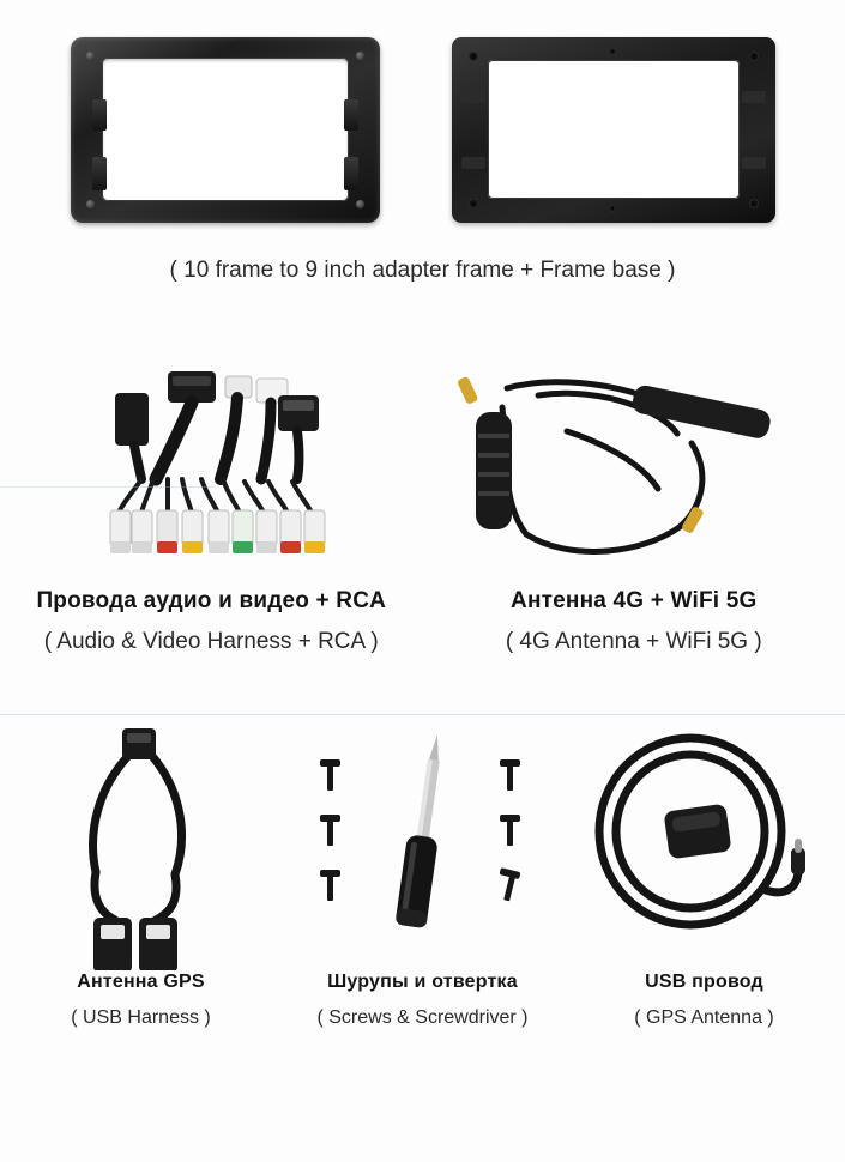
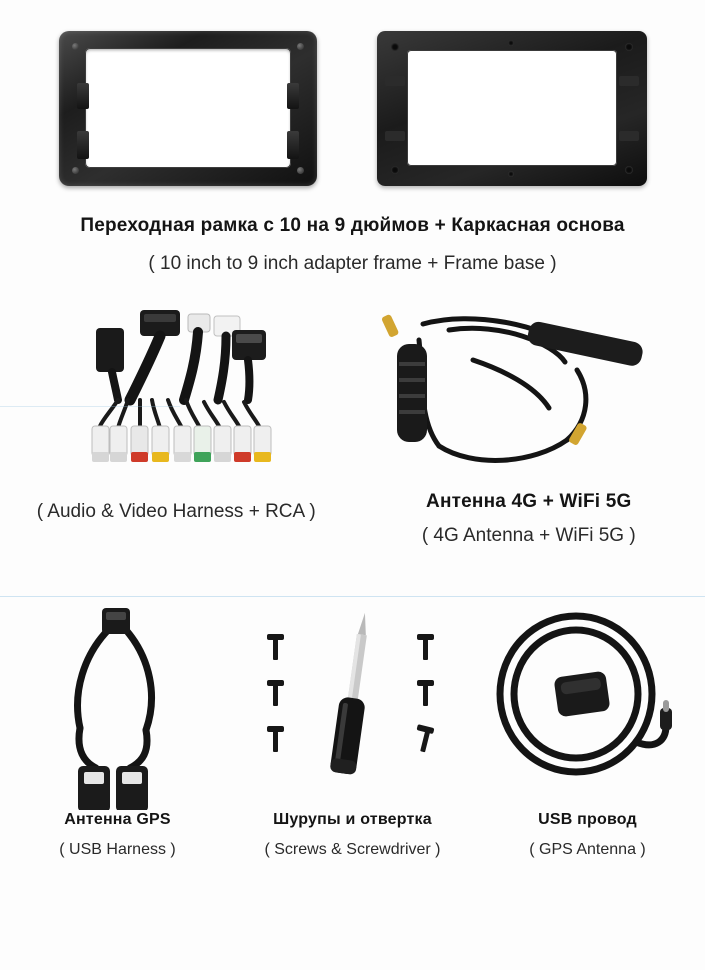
+ Переходная рамка с 10 на 9 дюймов + Каркасная основа
- ( 10 frame to 9 inch adapter frame + Frame base )
+ ( 10 inch to 9 inch adapter frame + Frame base )
- Провода аудио и видео + RCA
  ( Audio & Video Harness + RCA )
  Антенна 4G + WiFi 5G
  ( 4G Antenna + WiFi 5G )
  Антенна GPS
  ( USB Harness )
  Шурупы и отвертка
  ( Screws & Screwdriver )
  USB провод
  ( GPS Antenna )
